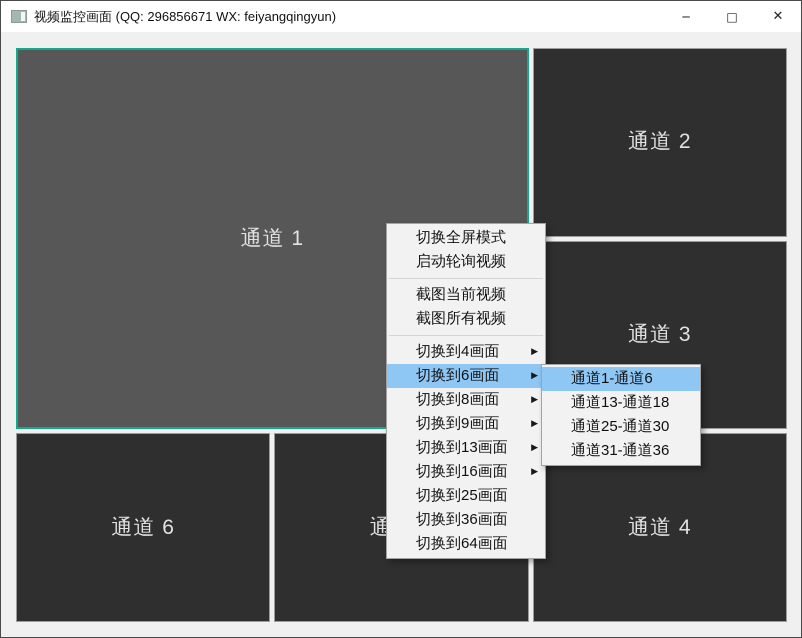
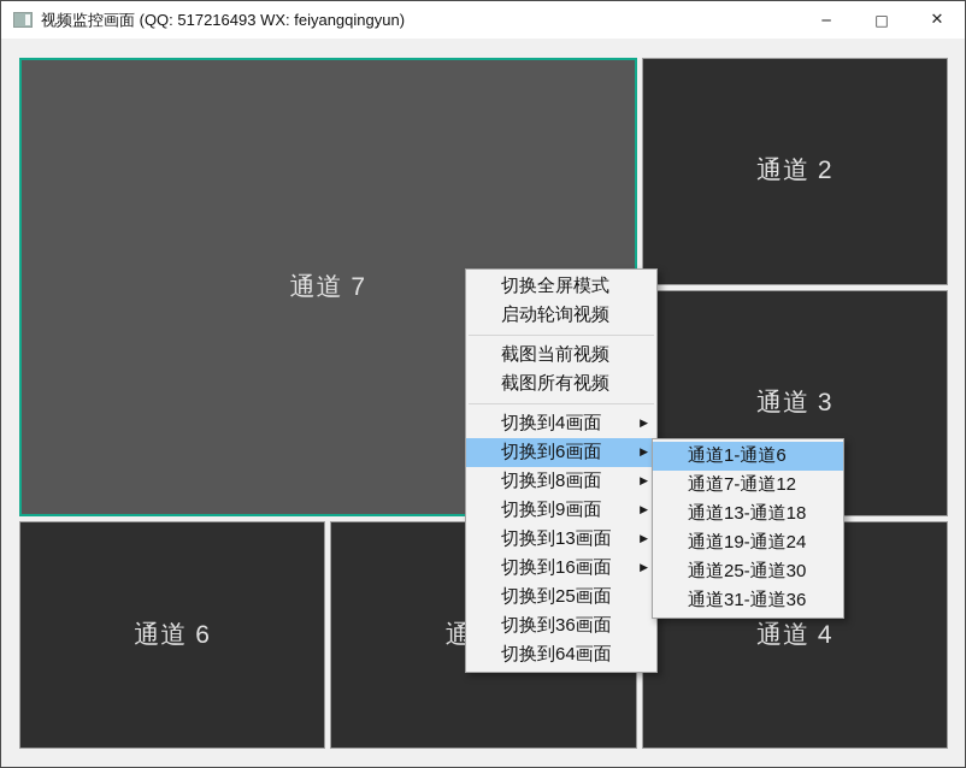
- 视频监控画面 (QQ: 296856671 WX: feiyangqingyun)
+ 视频监控画面 (QQ: 517216493 WX: feiyangqingyun)
  ─
  □
  ✕
- 通道 1
+ 通道 7
  通道 2
  通道 3
  通道 6
  通道 4
  切换全屏模式
  启动轮询视频
  截图当前视频
  截图所有视频
  切换到4画面
  ▶
  切换到6画面
  ▶
  切换到8画面
  ▶
  切换到9画面
  ▶
  切换到13画面
  ▶
  切换到16画面
  ▶
  切换到25画面
  切换到36画面
  切换到64画面
  通道1-通道6
+ 通道7-通道12
  通道13-通道18
+ 通道19-通道24
  通道25-通道30
  通道31-通道36
